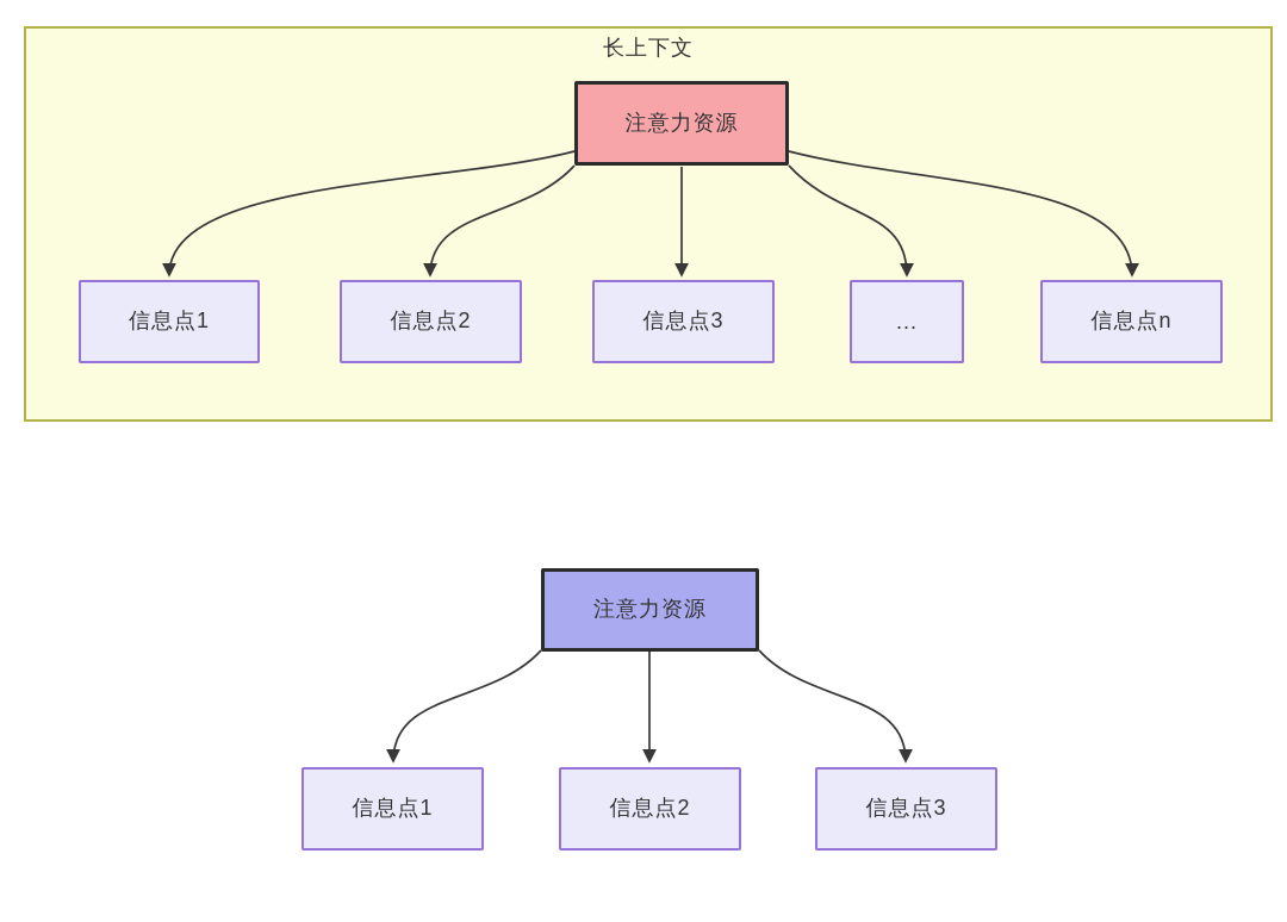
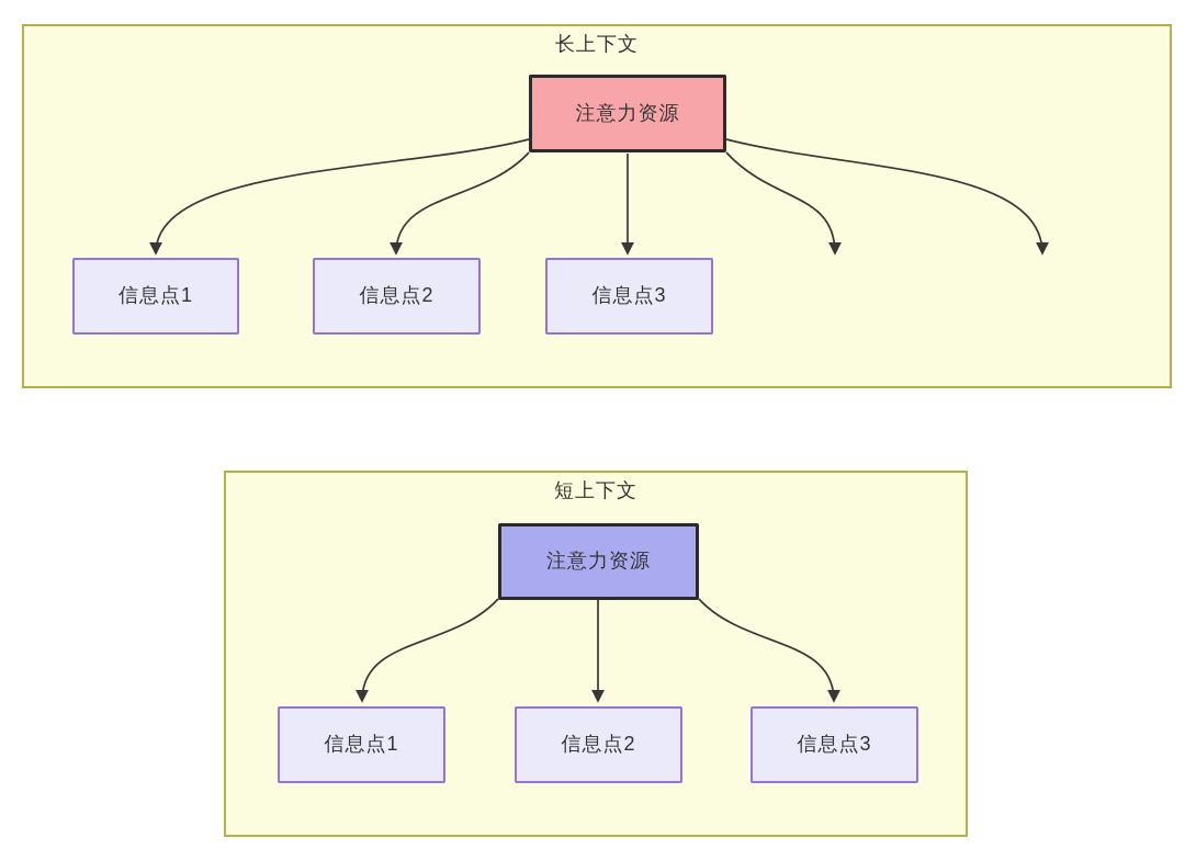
  长上下文
+ 短上下文
  注意力资源
  信息点1
  信息点2
  信息点3
- ...
- 信息点n
  注意力资源
  信息点1
  信息点2
  信息点3
